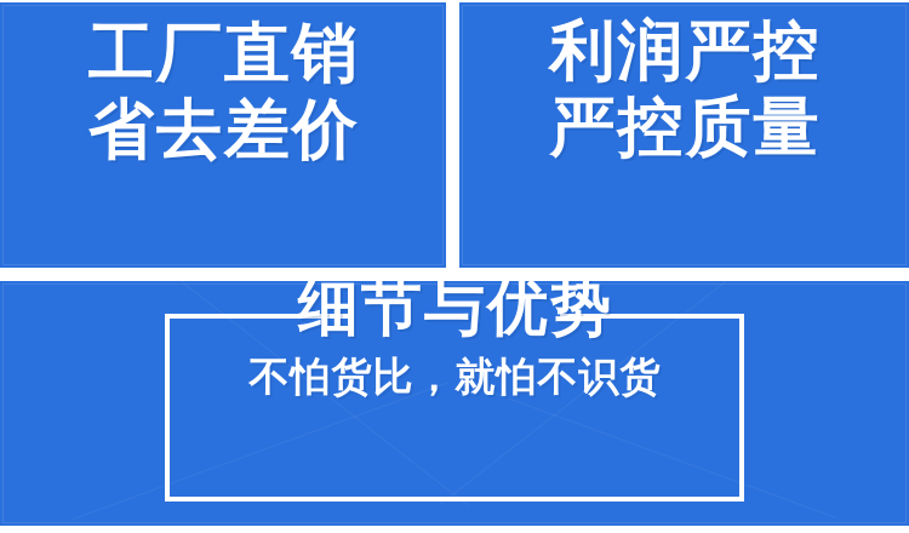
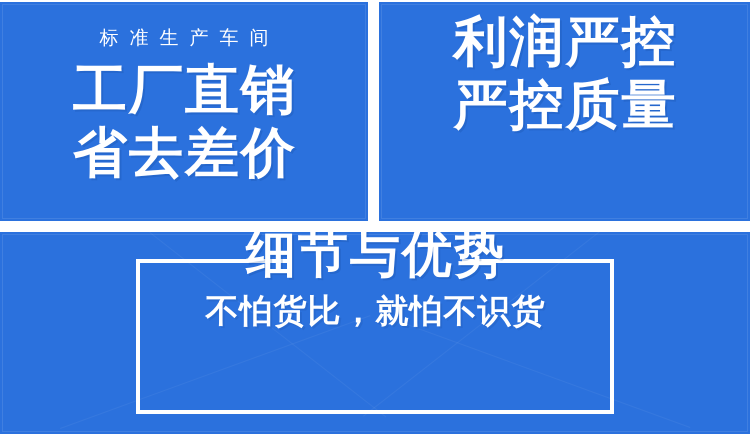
+ 标准生产车间
  工厂直销
  省去差价
  利润严控
  严控质量
  细节与优势
  不怕货比，就怕不识货
